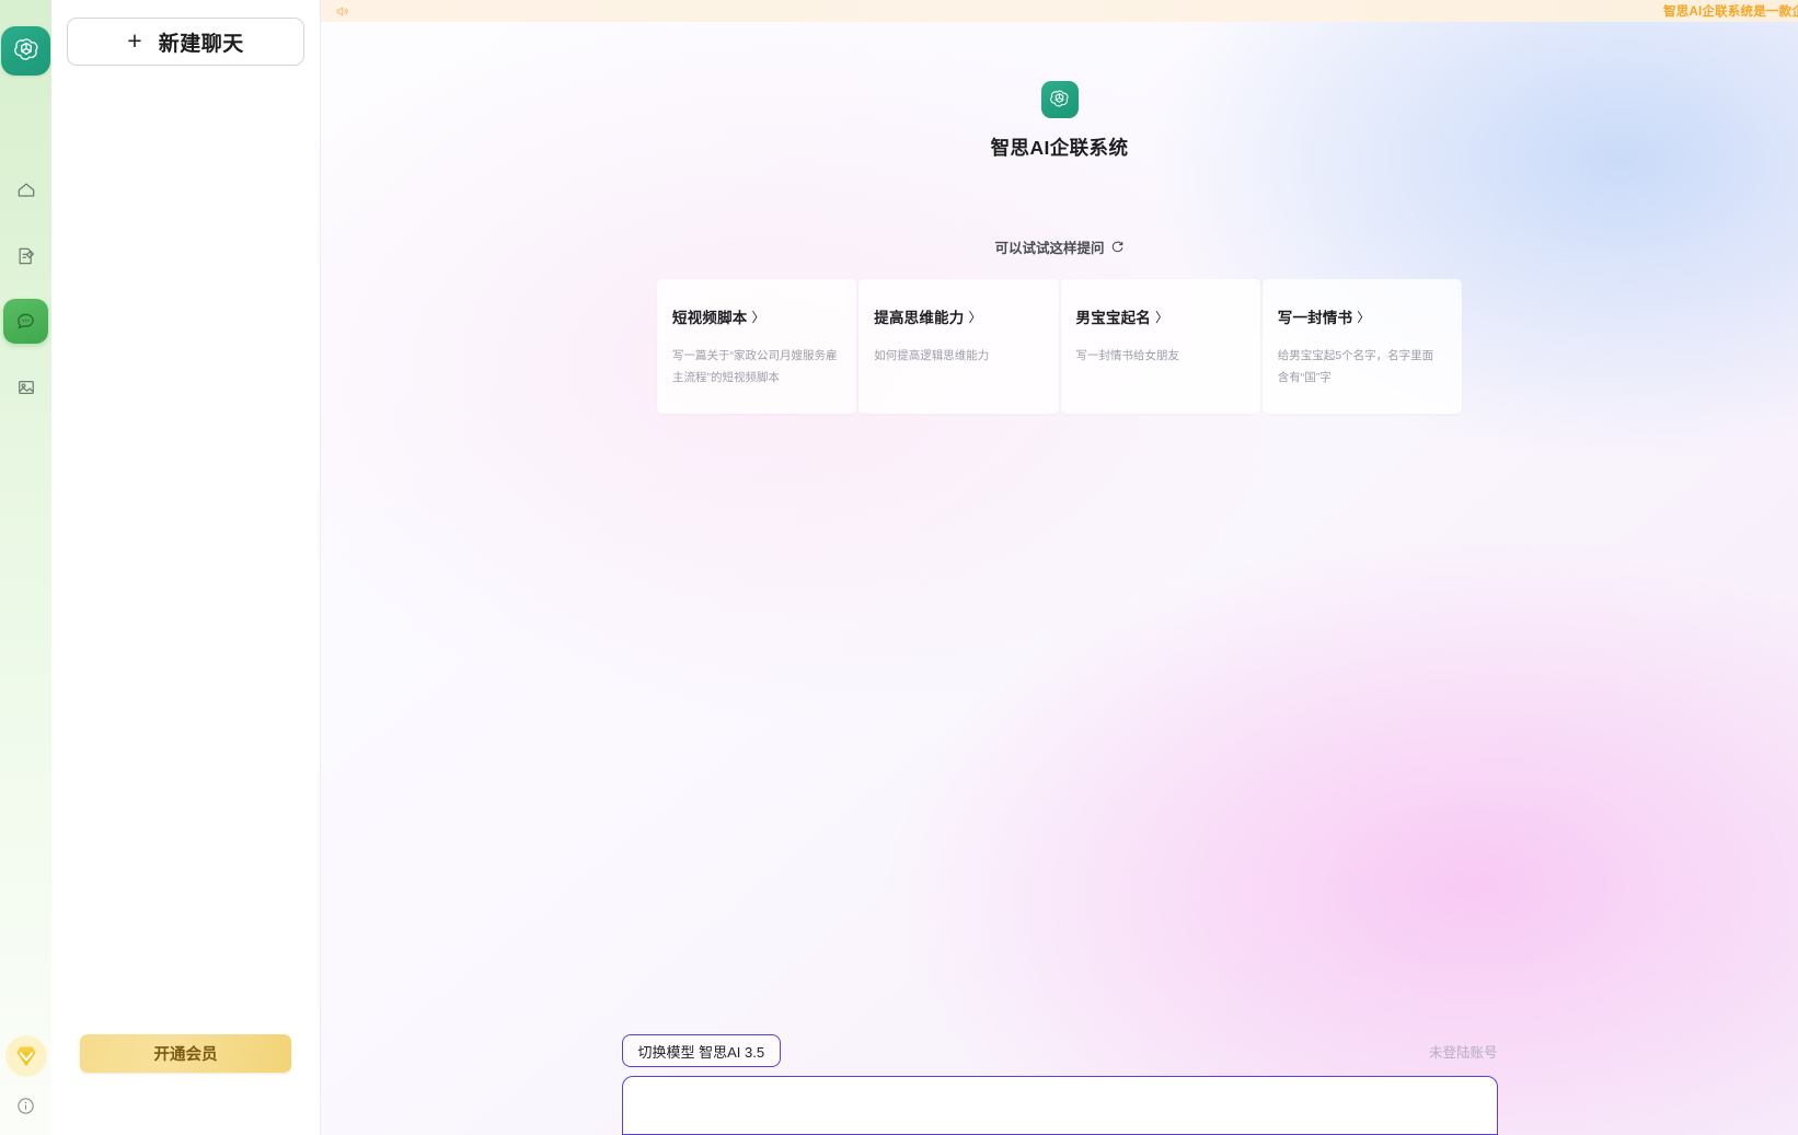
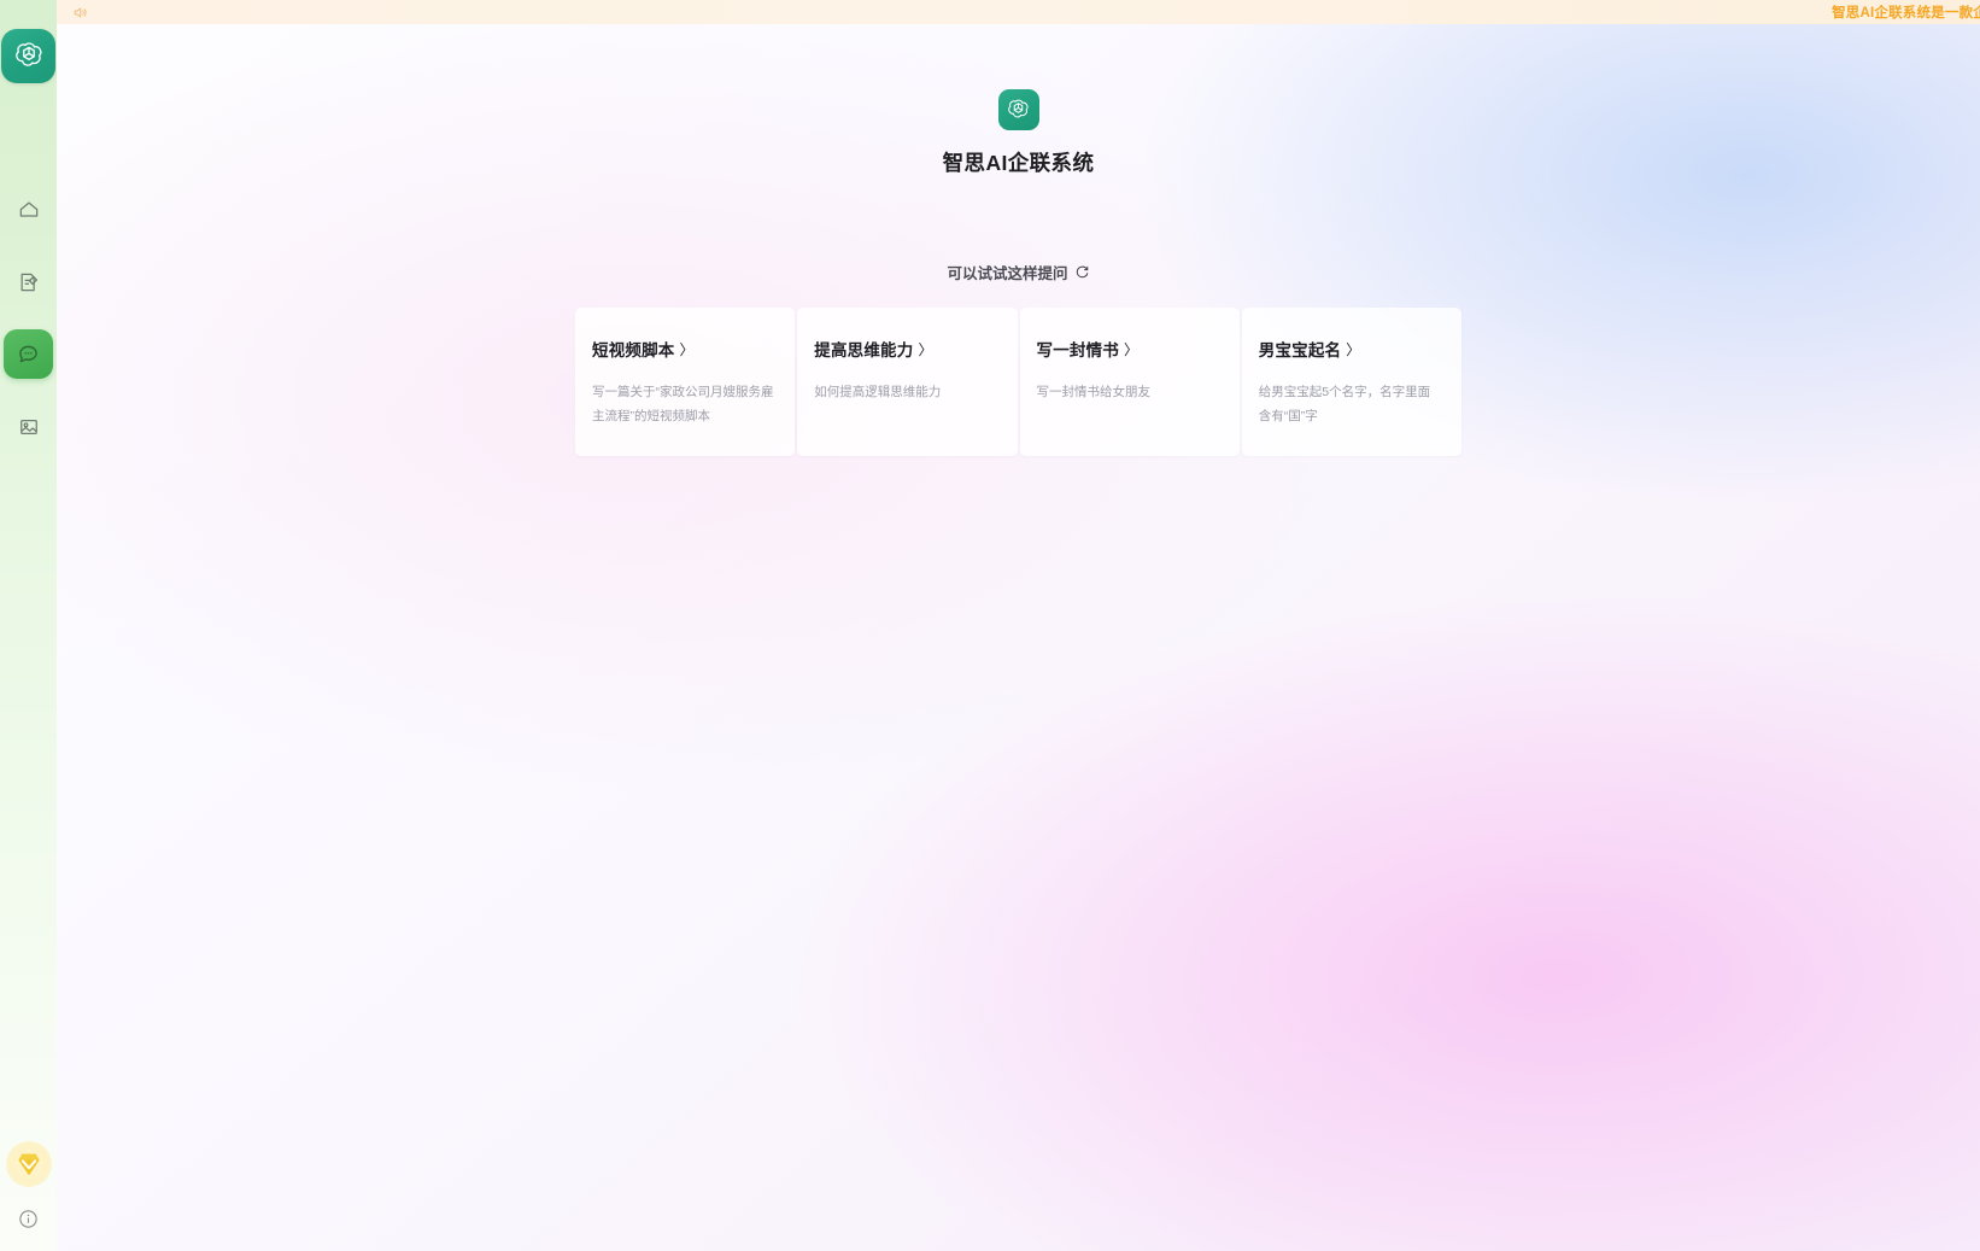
- +
- 新建聊天
- 开通会员
  智思AI企联系统是一款
  智思AI企联系统
  可以试试这样提问
  短视频脚本
  〉
  写一篇关于“家政公司月嫂服务雇主流程”的短视频脚本
  提高思维能力
  〉
  如何提高逻辑思维能力
- 男宝宝起名
+ 写一封情书
  〉
  写一封情书给女朋友
- 写一封情书
+ 男宝宝起名
  〉
  给男宝宝起5个名字，名字里面含有“国”字
- 切换模型 智思AI 3.5
- 未登陆账号
